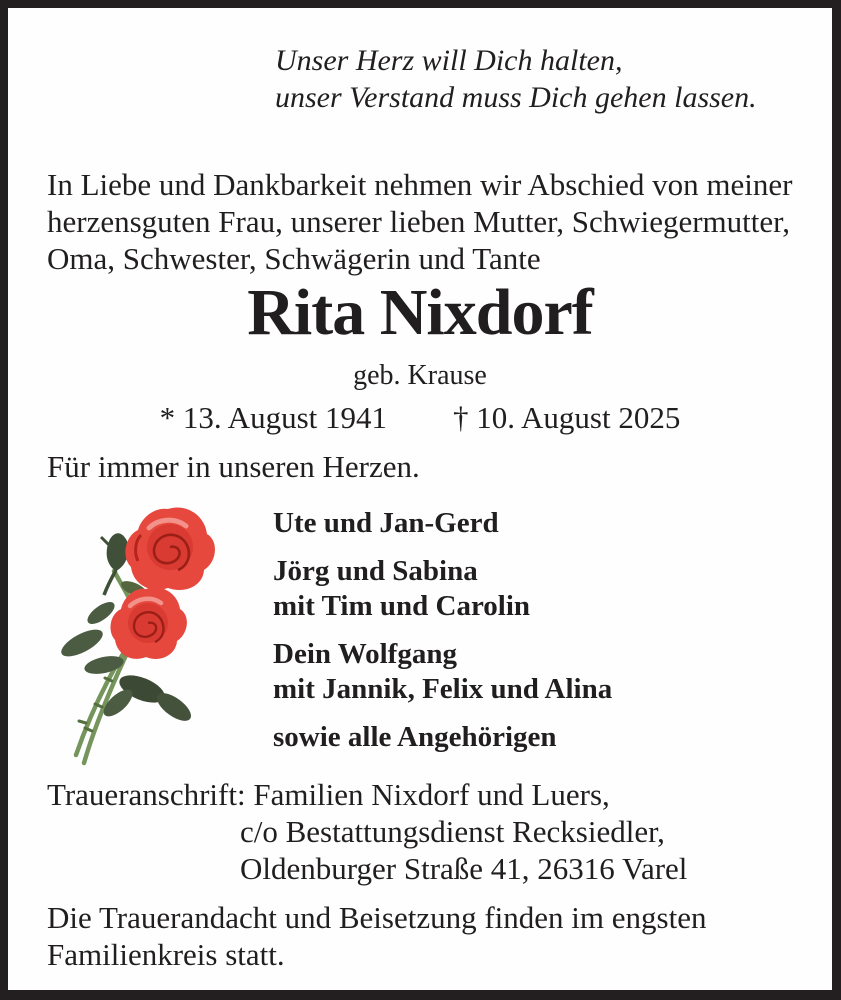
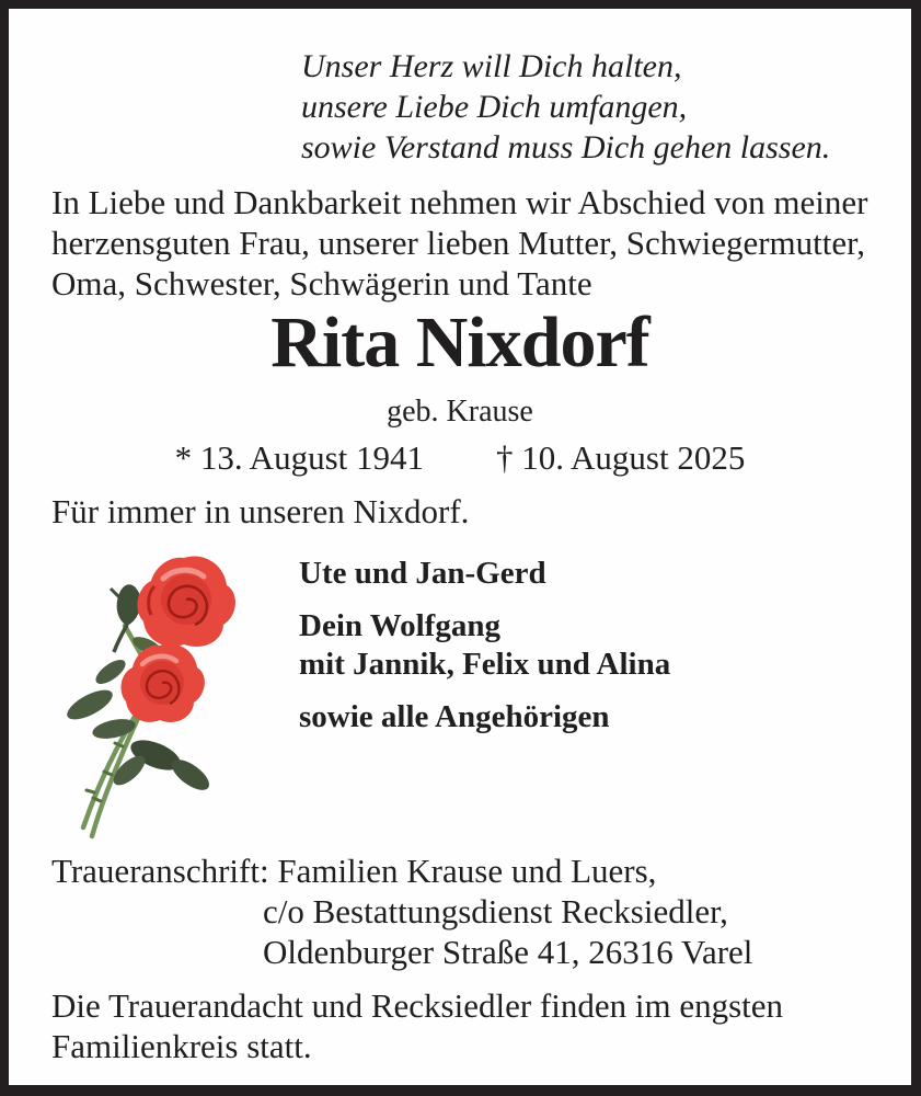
  Unser Herz will Dich halten,
+ unsere Liebe Dich umfangen,
- unser Verstand muss Dich gehen lassen.
+ sowie Verstand muss Dich gehen lassen.
  In Liebe und Dankbarkeit nehmen wir Abschied von meiner
  herzensguten Frau, unserer lieben Mutter, Schwiegermutter,
  Oma, Schwester, Schwägerin und Tante
  Rita Nixdorf
  geb. Krause
  * 13. August 1941
  † 10. August 2025
- Für immer in unseren Herzen.
+ Für immer in unseren Nixdorf.
  Ute und Jan-Gerd
- Jörg und Sabina
- mit Tim und Carolin
  Dein Wolfgang
  mit Jannik, Felix und Alina
  sowie alle Angehörigen
- Traueranschrift: Familien Nixdorf und Luers,
+ Traueranschrift: Familien Krause und Luers,
  c/o Bestattungsdienst Recksiedler,
  Oldenburger Straße 41, 26316 Varel
- Die Trauerandacht und Beisetzung finden im engsten
+ Die Trauerandacht und Recksiedler finden im engsten
  Familienkreis statt.
